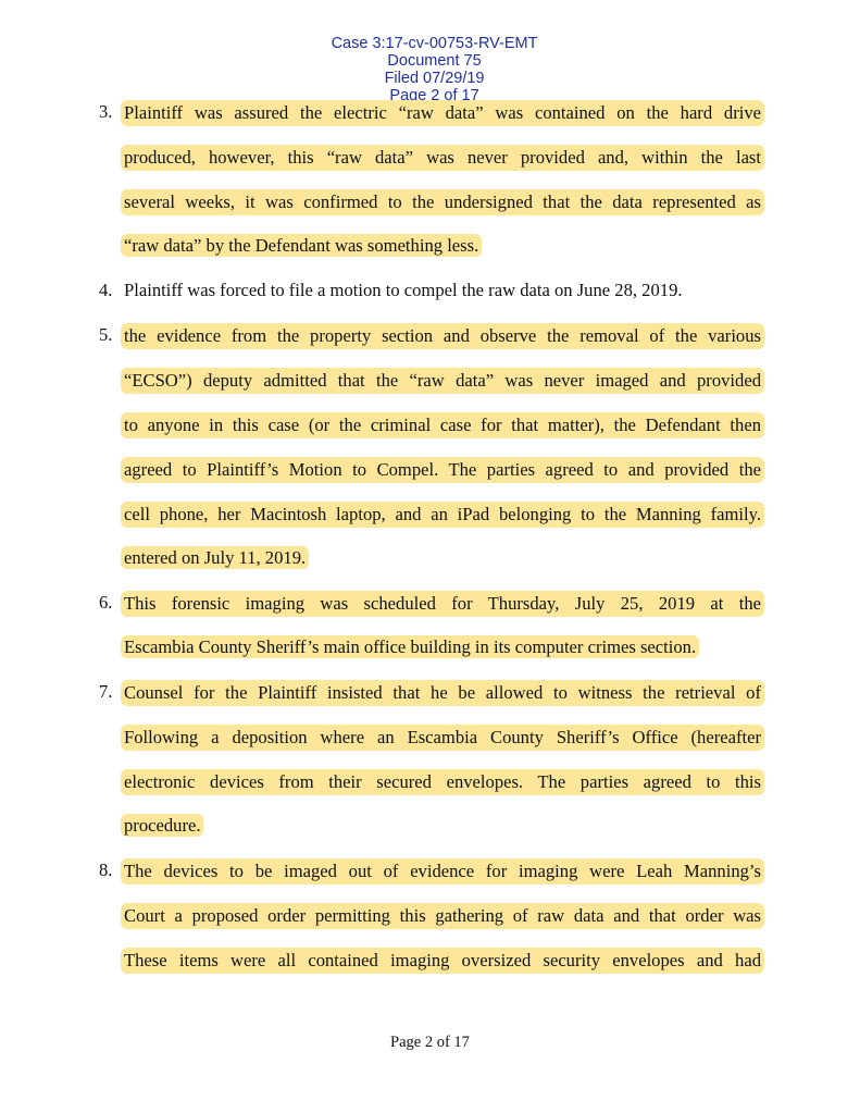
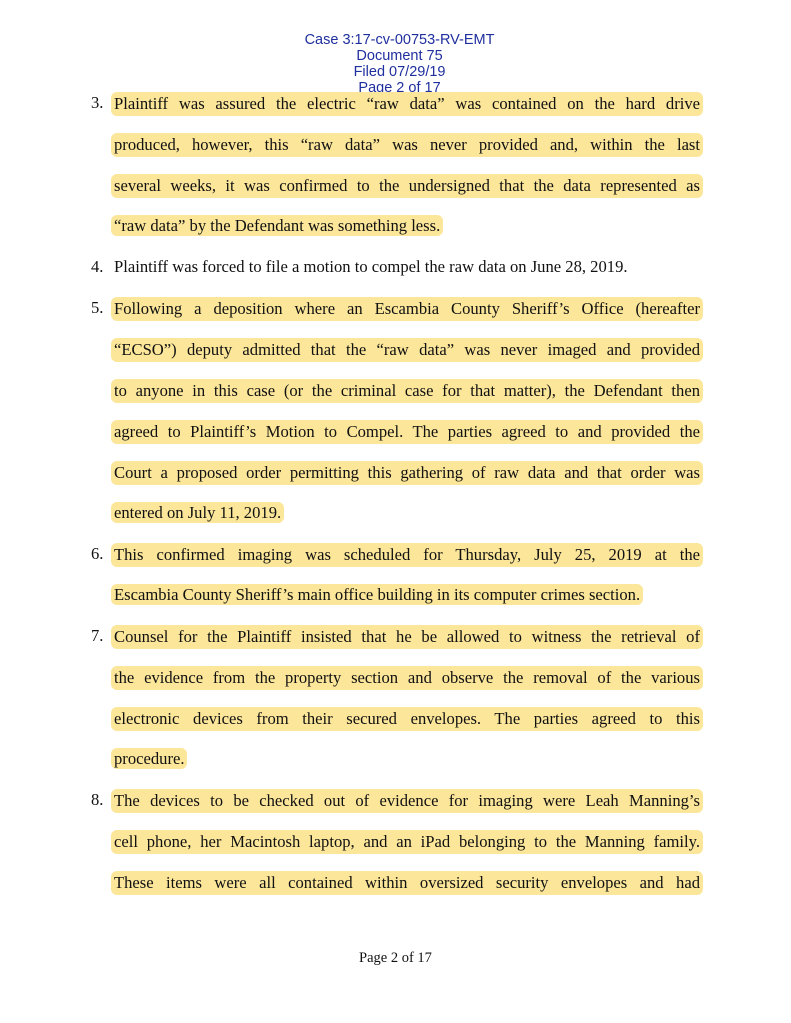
  Case 3:17-cv-00753-RV-EMT Document 75 Filed 07/29/19 Page 2 of 17
  3.
  Plaintiff was assured the electric “raw data” was contained on the hard drive
  produced, however, this “raw data” was never provided and, within the last
  several weeks, it was confirmed to the undersigned that the data represented as
  “raw data” by the Defendant was something less.
  4.
  Plaintiff was forced to file a motion to compel the raw data on June 28, 2019.
  5.
- the evidence from the property section and observe the removal of the various
+ Following a deposition where an Escambia County Sheriff’s Office (hereafter
  “ECSO”) deputy admitted that the “raw data” was never imaged and provided
  to anyone in this case (or the criminal case for that matter), the Defendant then
  agreed to Plaintiff’s Motion to Compel. The parties agreed to and provided the
- cell phone, her Macintosh laptop, and an iPad belonging to the Manning family.
+ Court a proposed order permitting this gathering of raw data and that order was
  entered on July 11, 2019.
  6.
- This forensic imaging was scheduled for Thursday, July 25, 2019 at the
+ This confirmed imaging was scheduled for Thursday, July 25, 2019 at the
  Escambia County Sheriff’s main office building in its computer crimes section.
  7.
  Counsel for the Plaintiff insisted that he be allowed to witness the retrieval of
- Following a deposition where an Escambia County Sheriff’s Office (hereafter
+ the evidence from the property section and observe the removal of the various
  electronic devices from their secured envelopes. The parties agreed to this
  procedure.
  8.
- The devices to be imaged out of evidence for imaging were Leah Manning’s
+ The devices to be checked out of evidence for imaging were Leah Manning’s
- Court a proposed order permitting this gathering of raw data and that order was
+ cell phone, her Macintosh laptop, and an iPad belonging to the Manning family.
- These items were all contained imaging oversized security envelopes and had
+ These items were all contained within oversized security envelopes and had
  Page 2 of 17
